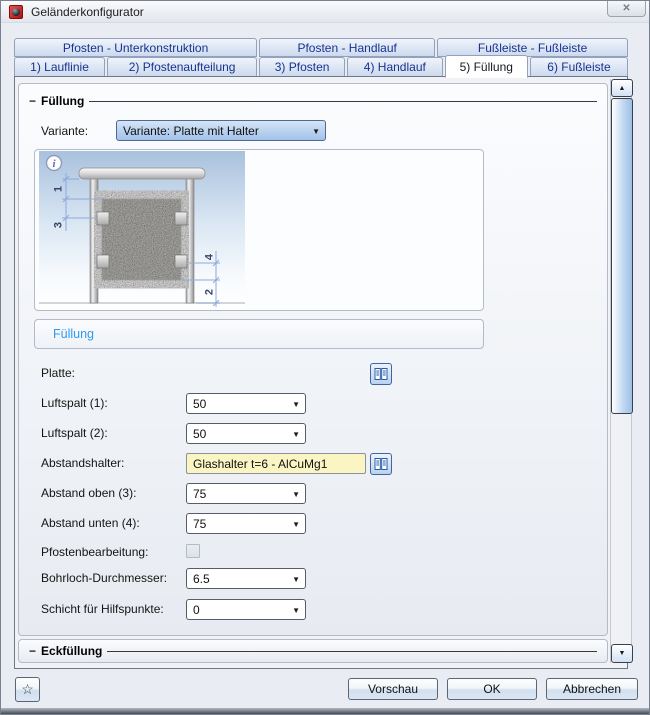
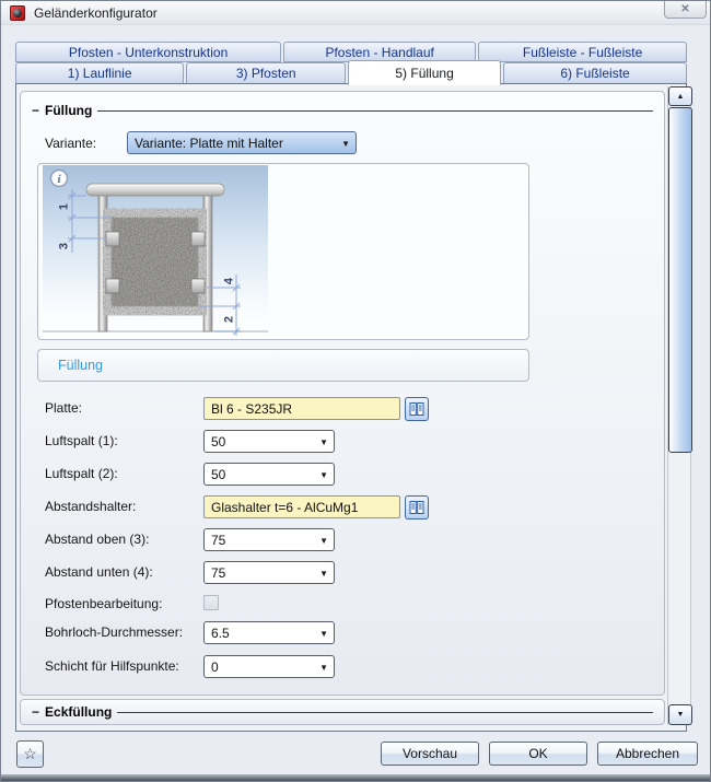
  Geländerkonfigurator
  ✕
  Pfosten - Unterkonstruktion
  Pfosten - Handlauf
  Fußleiste - Fußleiste
  1) Lauflinie
- 2) Pfostenaufteilung
  3) Pfosten
- 4) Handlauf
  5) Füllung
  6) Fußleiste
  −
  Füllung
  Variante:
  Variante: Platte mit Halter
  ▼
  i
  Füllung
  Platte:
+ Bl 6 - S235JR
  Luftspalt (1):
  50
  ▼
  Luftspalt (2):
  50
  ▼
  Abstandshalter:
  Glashalter t=6 - AlCuMg1
  Abstand oben (3):
  75
  ▼
  Abstand unten (4):
  75
  ▼
  Pfostenbearbeitung:
  Bohrloch-Durchmesser:
  6.5
  ▼
  Schicht für Hilfspunkte:
  0
  ▼
  −
  Eckfüllung
  ☆
  Vorschau
  OK
  Abbrechen
